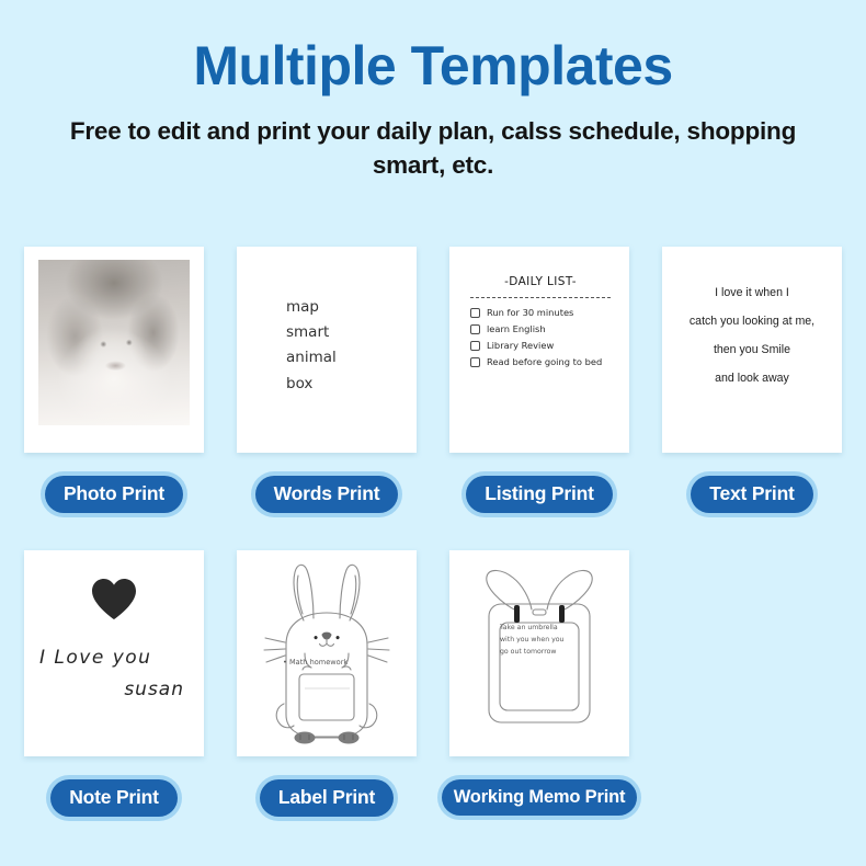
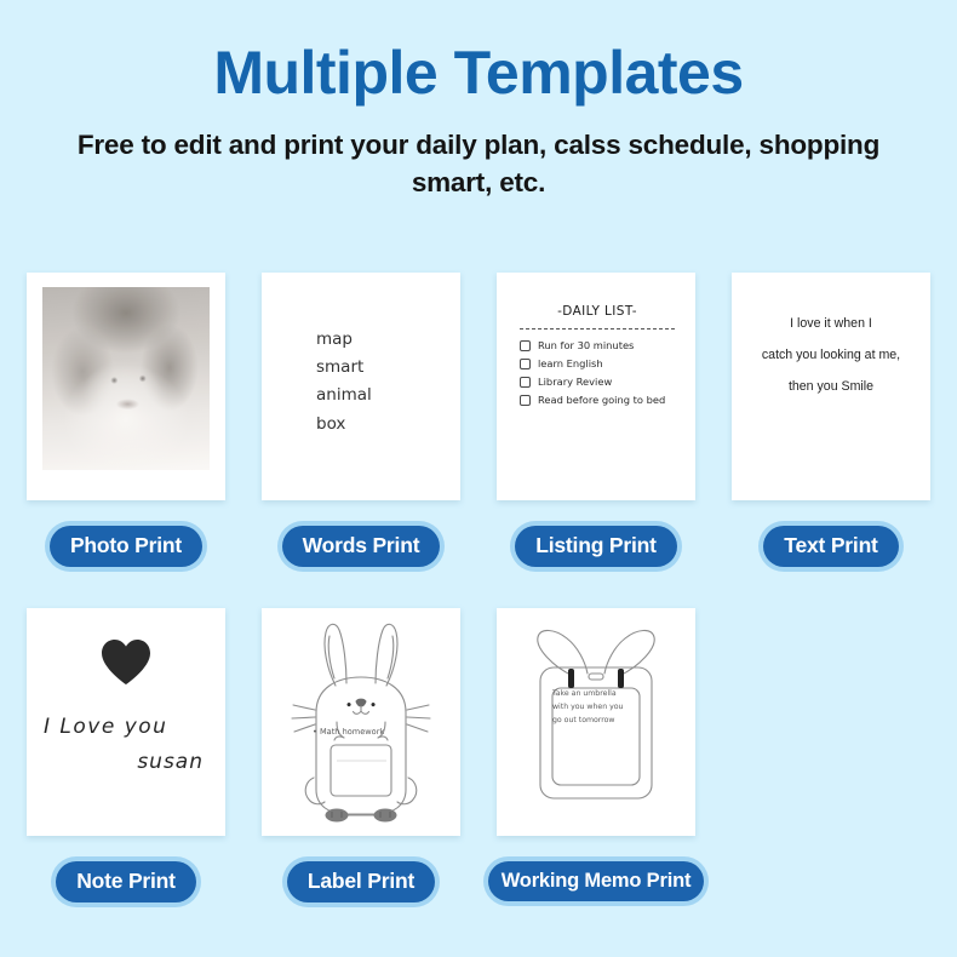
  Multiple Templates
  Free to edit and print your daily plan, calss schedule, shopping smart, etc.
  Photo Print
  map
  smart
  animal
  box
  Words Print
  -DAILY LIST-
  Run for 30 minutes
  learn English
  Library Review
  Read before going to bed
  Listing Print
  I love it when I
  catch you looking at me,
  then you Smile
- and look away
  Text Print
  I Love you
  susan
  Note Print
  • Math homework
  Label Print
  Working Memo Print
